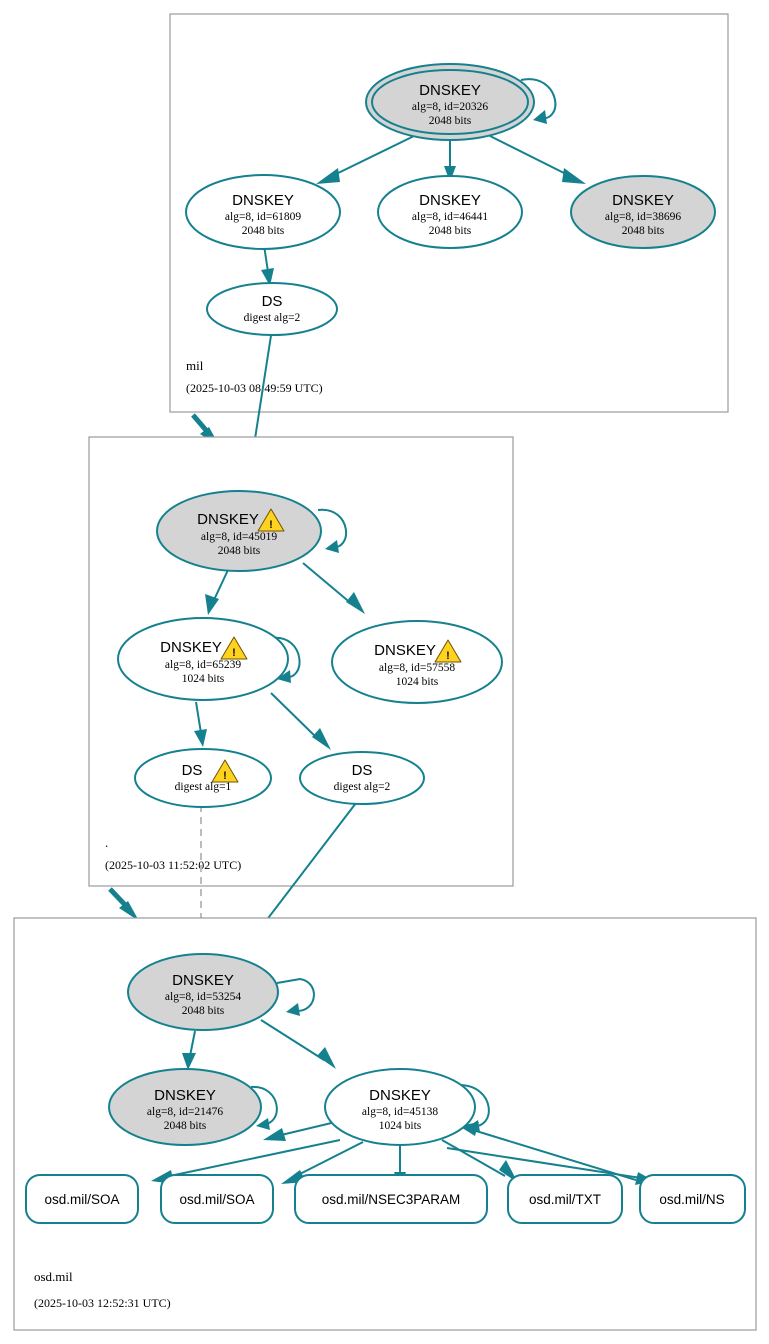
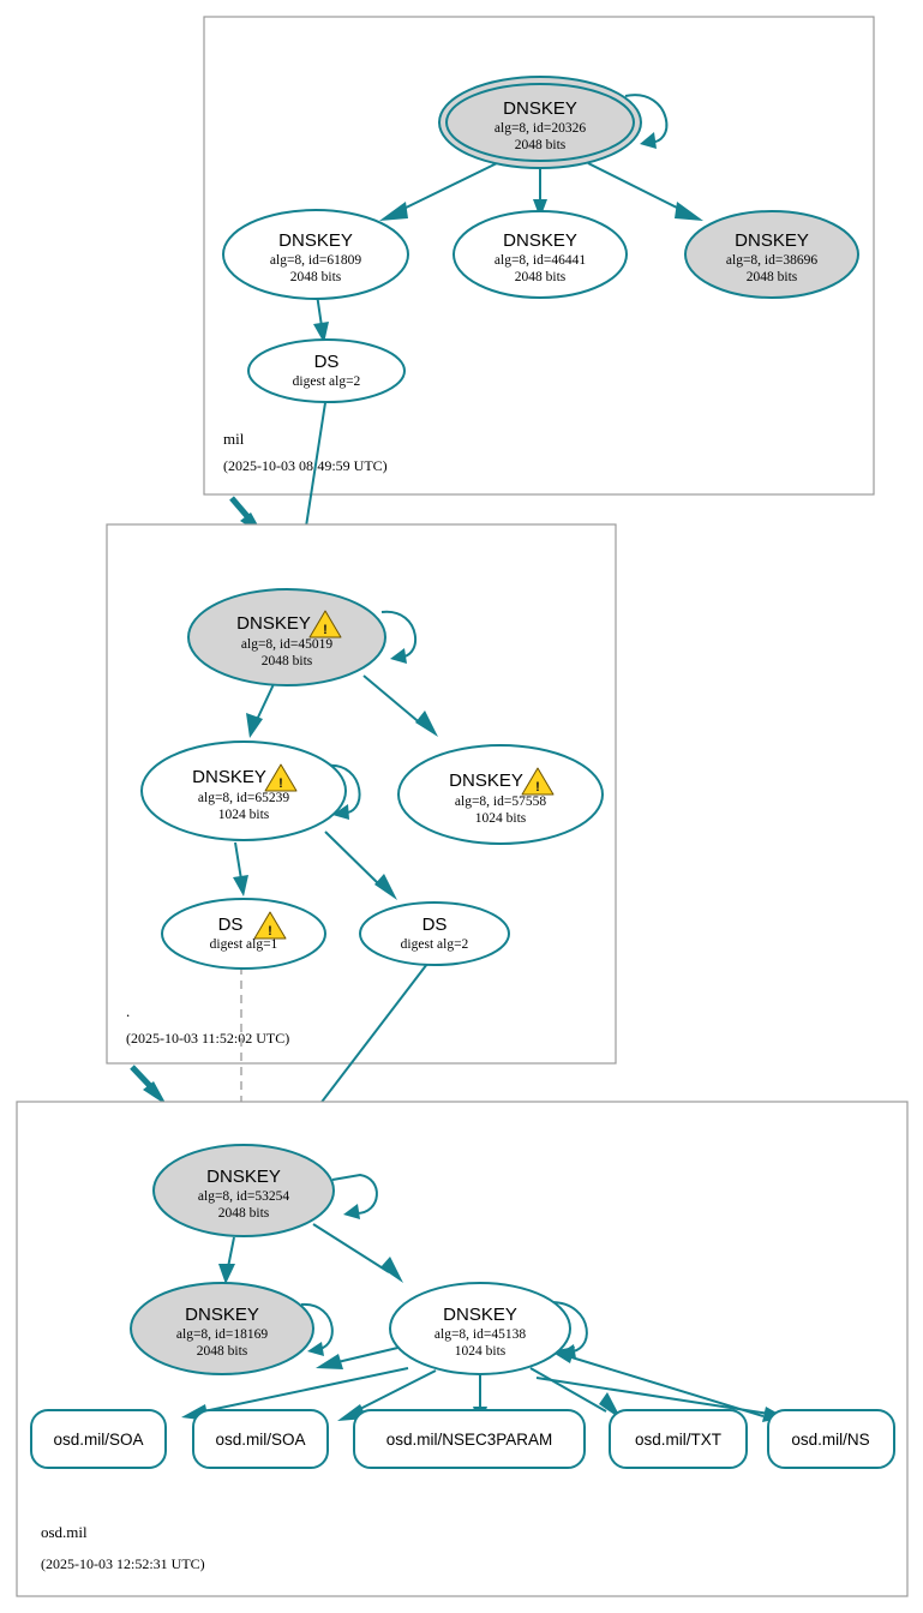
  mil
  (2025-10-03 0849:59 UTC)
  DNSKEY
  alg=8, id=20326
  2048 bits
  DNSKEY
  alg=8, id=61809
  2048 bits
  DNSKEY
  alg=8, id=46441
  2048 bits
  DNSKEY
  alg=8, id=38696
  2048 bits
  DS
  digest alg=2
  .
  (2025-10-03 11:52:2 UTC)
  DNSKEY
  !
  alg=8, id=45019
  2048 bits
  DNSKEY
  !
  alg=8, id=65239
  1024 bits
  DNSKEY
  !
  alg=8, id=57558
  1024 bits
  DS
  !
  digest alg=1
  DS
  digest alg=2
  osd.mil
  (2025-10-03 12:52:31 UTC)
  DNSKEY
  alg=8, id=53254
  2048 bits
  DNSKEY
- alg=8, id=21476
+ alg=8, id=18169
  2048 bits
  DNSKEY
  alg=8, id=45138
  1024 bits
  osd.mil/SOA
  osd.mil/SOA
  osd.mil/NSEC3PARAM
  osd.mil/TXT
  osd.mil/NS
